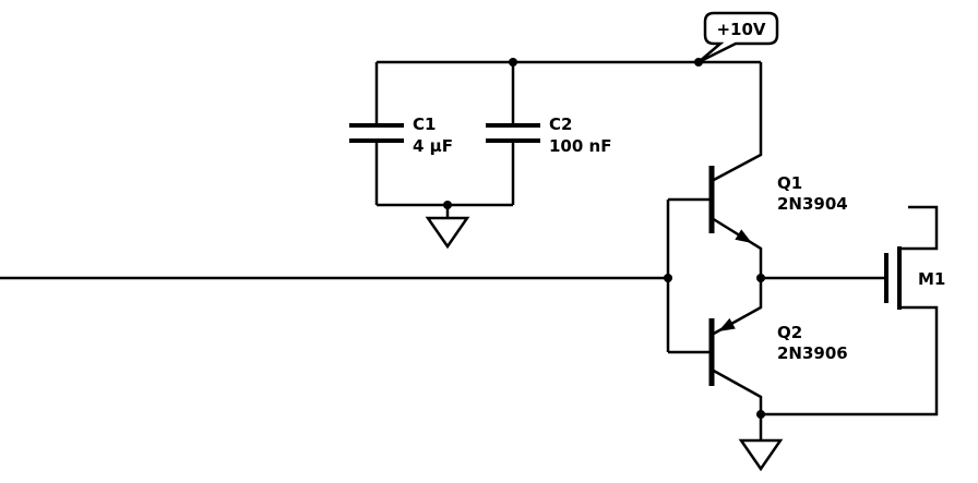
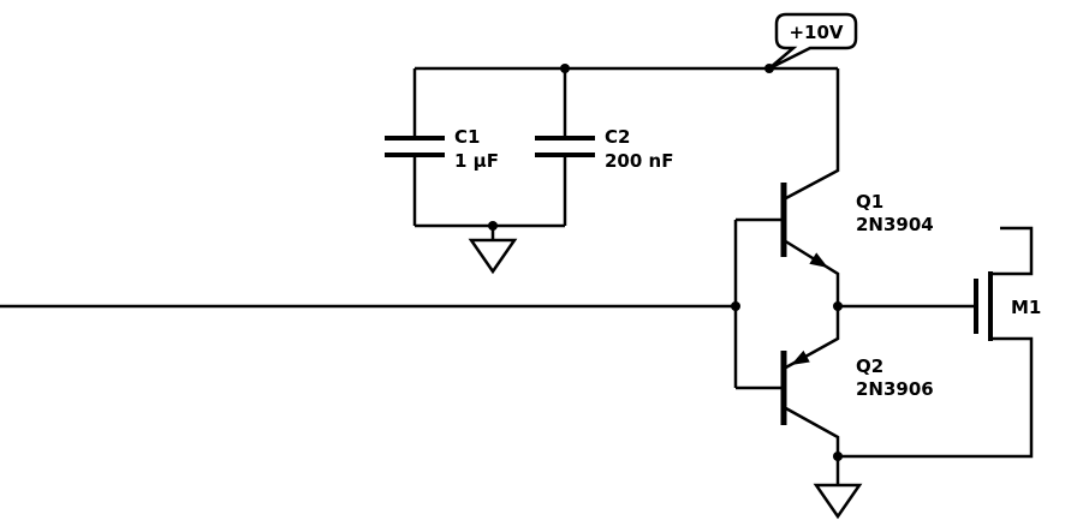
  +10V
  C1
- 4 µF
+ 1 µF
  C2
- 100 nF
+ 200 nF
  Q1
  2N3904
  Q2
  2N3906
  M1
